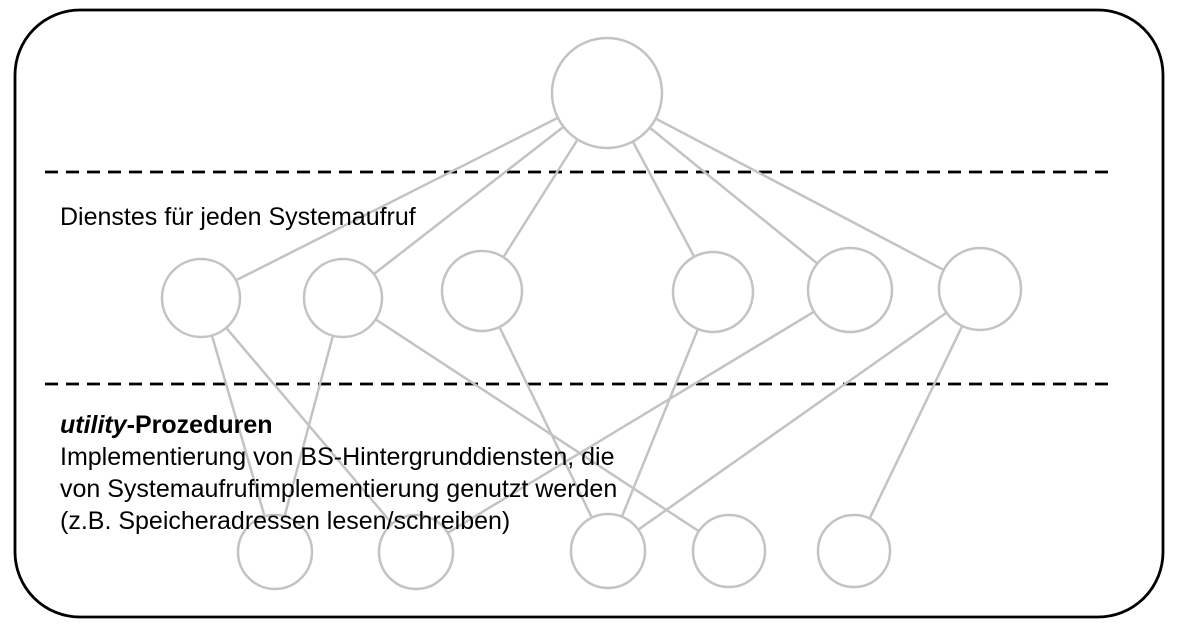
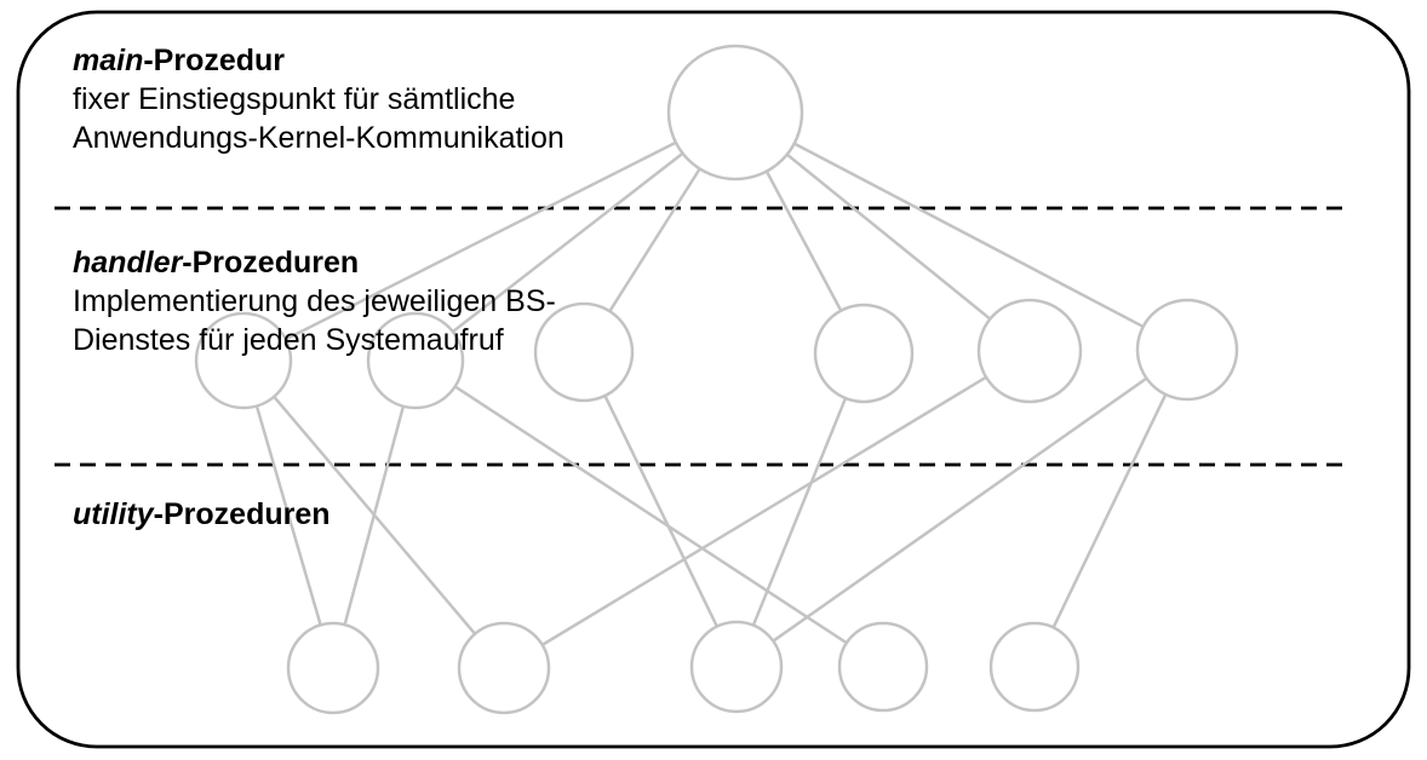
+ main-Prozedur
+ fixer Einstiegspunkt für sämtliche
+ Anwendungs-Kernel-Kommunikation
+ handler-Prozeduren
+ Implementierung des jeweiligen BS-
  Dienstes für jeden Systemaufruf
  utility-Prozeduren
- Implementierung von BS-Hintergrunddiensten, die
- von Systemaufrufimplementierung genutzt werden
- (z.B. Speicheradressen lesen/schreiben)
